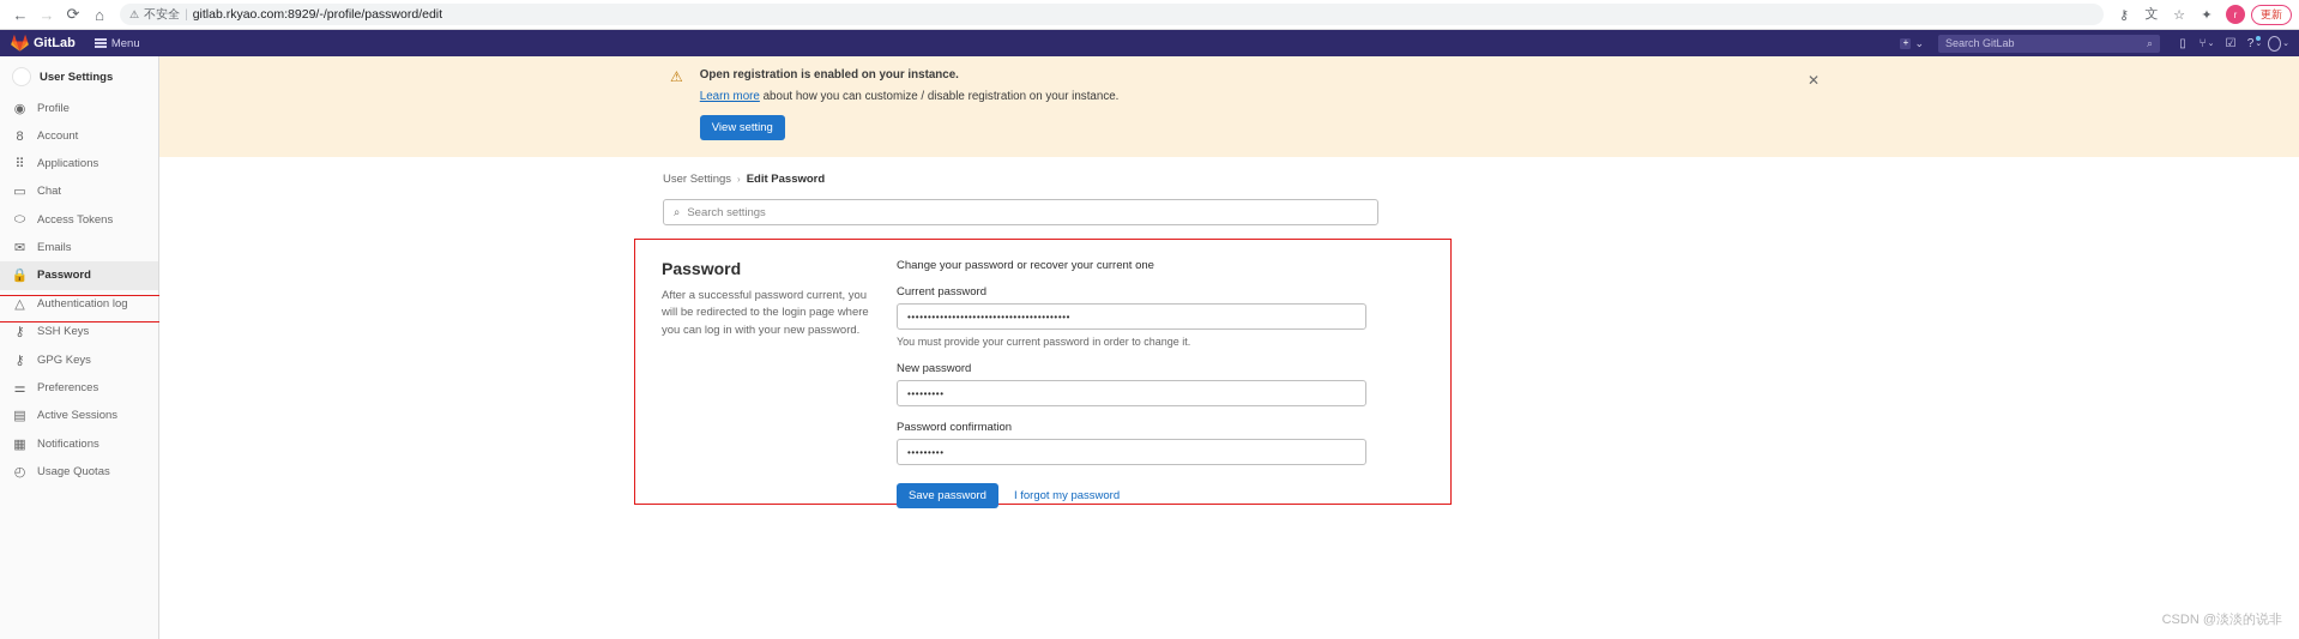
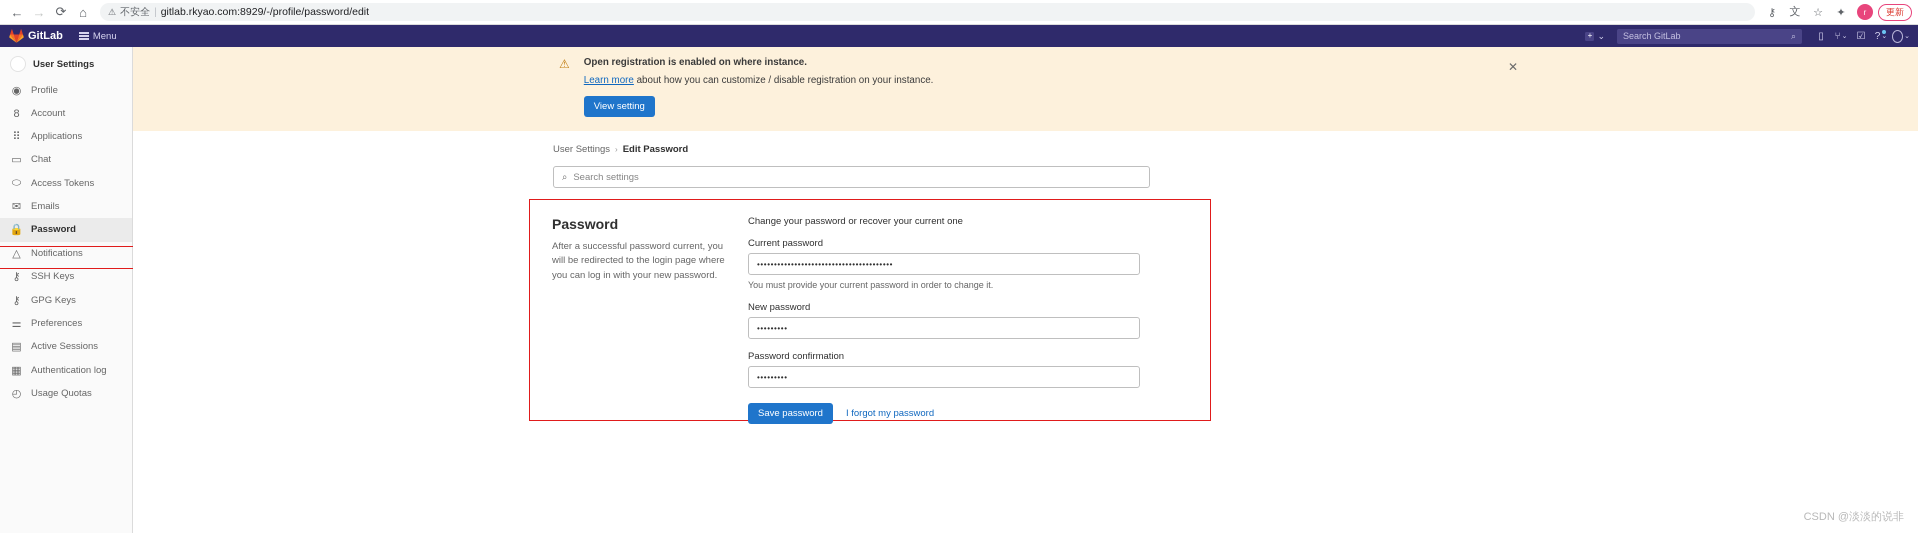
  ←
  →
  ⟳
  ⌂
  ⚠
  不安全
  |
  gitlab.rkyao.com:8929/-/profile/password/edit
  ⚷
  文
  ☆
  ✦
  r
  更新
  GitLab
  Menu
  +
  ⌄
  Search GitLab
  ⌕
  ▯
  ⑂
  ☑
  ?
  User Settings
  ◉
  Profile
  8
  Account
  ⠿
  Applications
  ▭
  Chat
  ⬭
  Access Tokens
  ✉
  Emails
  🔒
  Password
  △
- Authentication log
+ Notifications
  ⚷
  SSH Keys
  ⚷
  GPG Keys
  ⚌
  Preferences
  ▤
  Active Sessions
  ▦
- Notifications
+ Authentication log
  ◴
  Usage Quotas
  ⚠
- Open registration is enabled on your instance.
+ Open registration is enabled on where instance.
  Learn more about how you can customize / disable registration on your instance.
  View setting
  ✕
  User Settings
  ›
  Edit Password
  ⌕
  Search settings
  Password
  After a successful password current, you will be redirected to the login page where you can log in with your new password.
  Change your password or recover your current one
  Current password
  ••••••••••••••••••••••••••••••••••••••••
  You must provide your current password in order to change it.
  New password
  •••••••••
  Password confirmation
  •••••••••
  Save password
  I forgot my password
  CSDN @淡淡的说非
